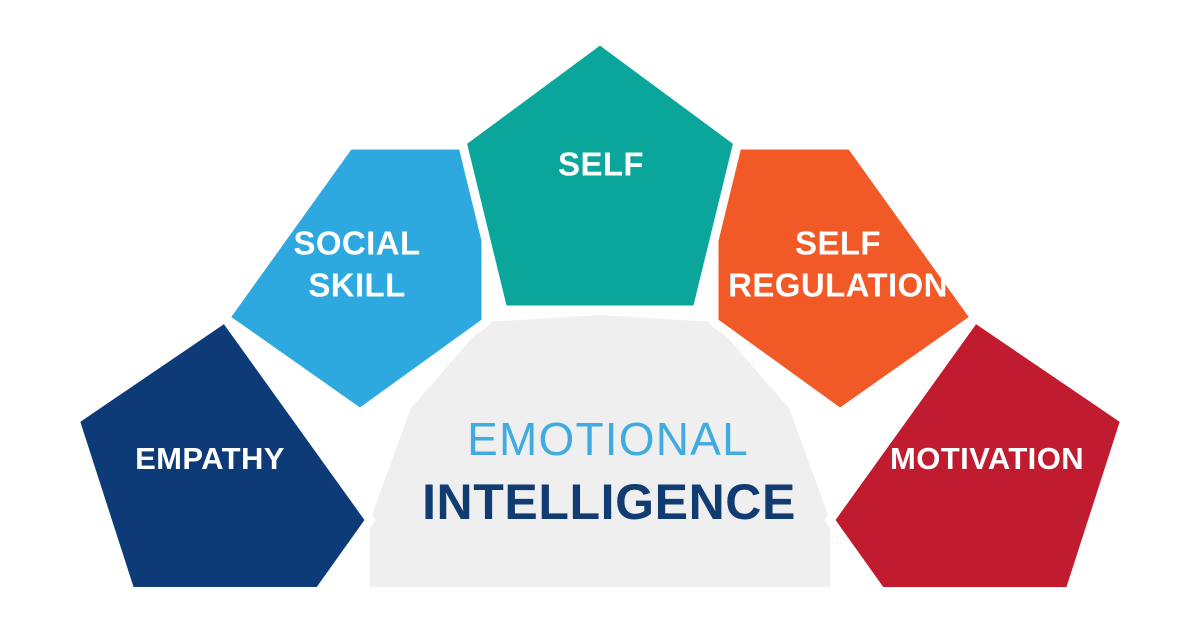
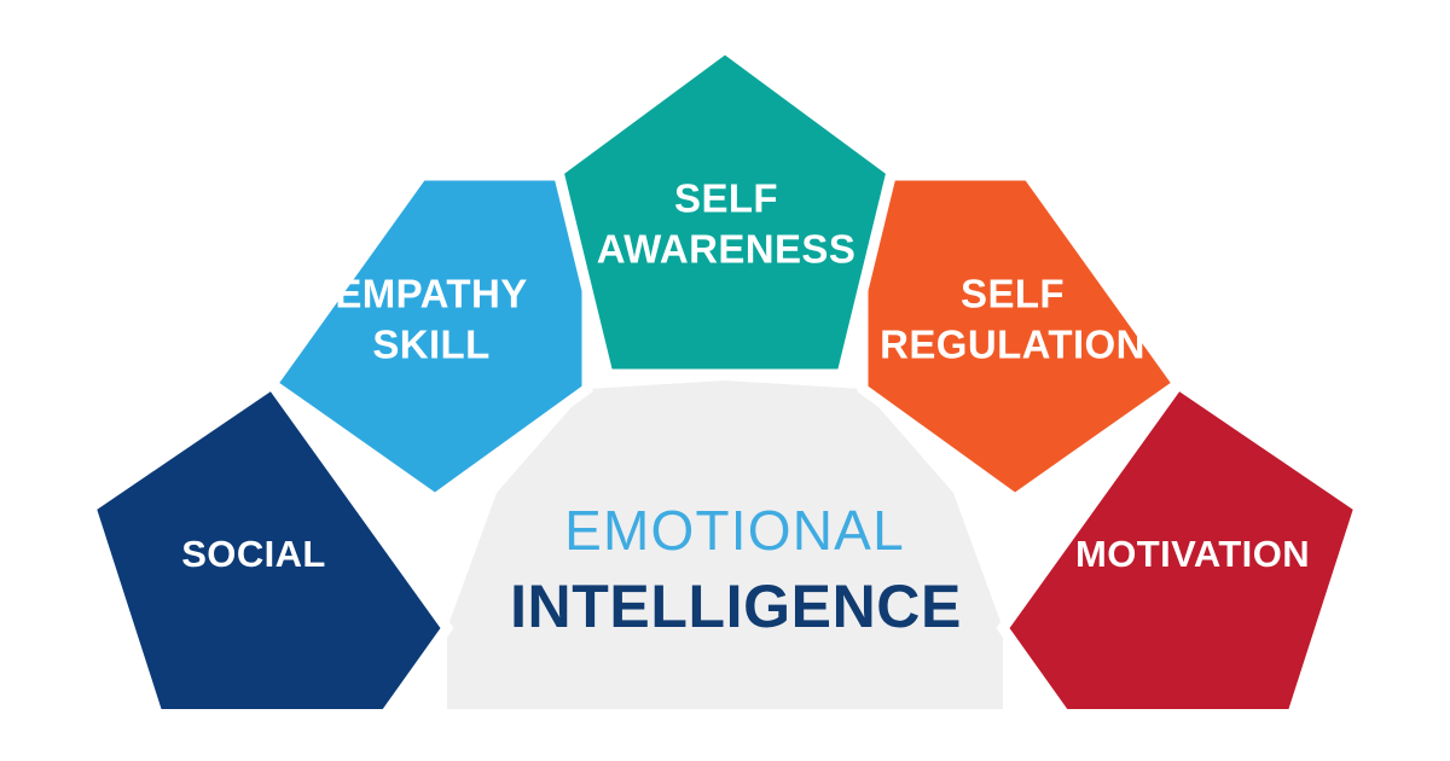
- EMPATHY
+ SOCIAL
  MOTIVATION
- SOCIAL
+ EMPATHY
  SKILL
  SELF
  REGULATION
  SELF
+ AWARENESS
  EMOTIONAL
  INTELLIGENCE
